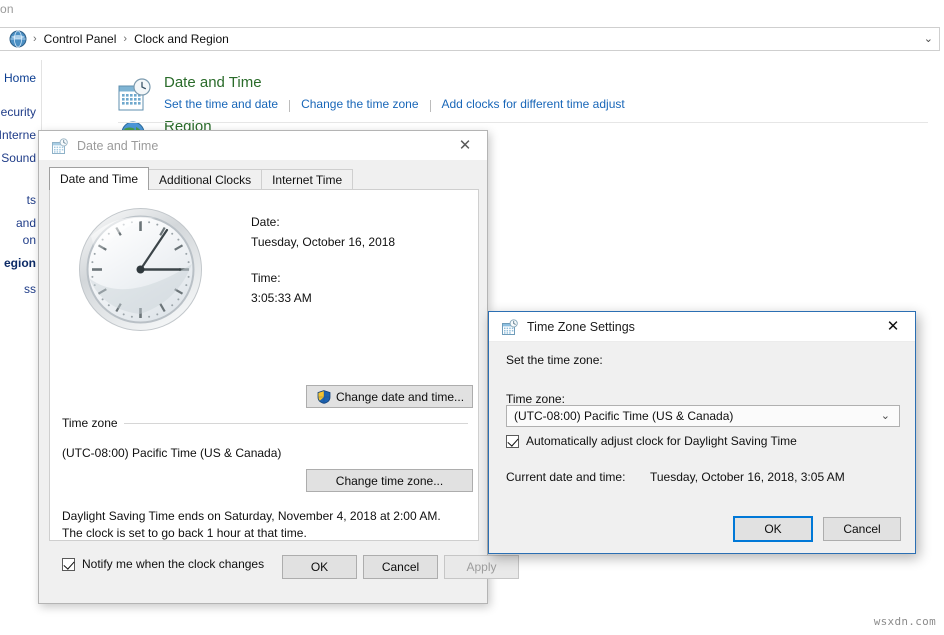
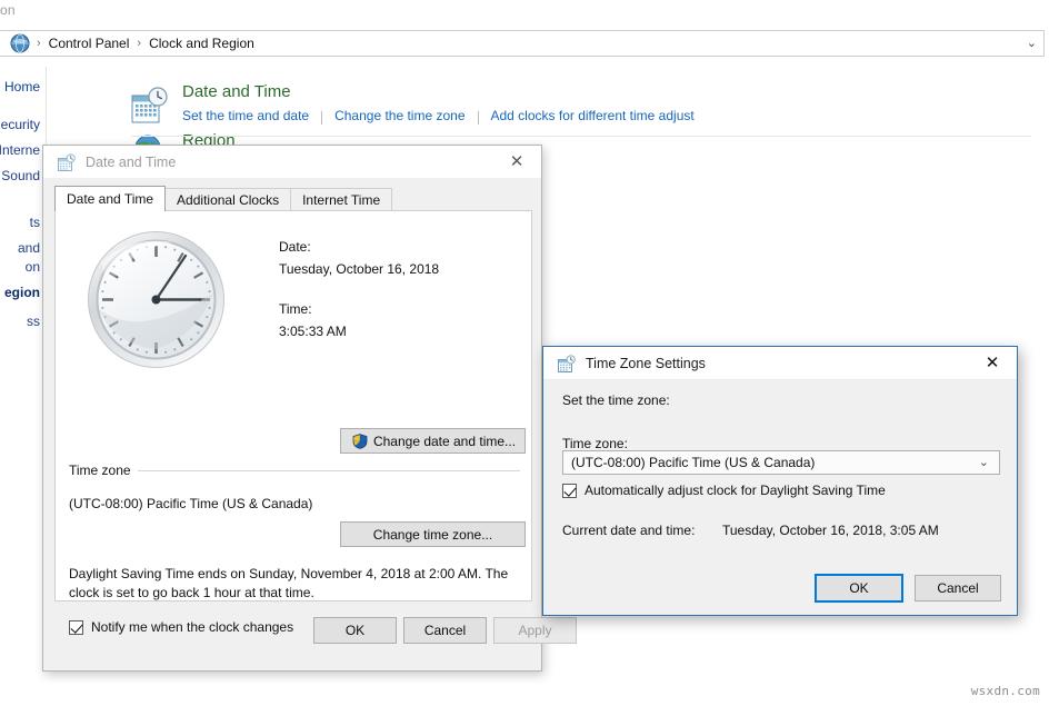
  on
  ›
  Control Panel
  ›
  Clock and Region
  ⌄
  Home
  ecurity
  Interne
  Sound
  ts
  and
  on
  egion
  ss
  Date and Time
  Set the time and date
  Change the time zone
  Add clocks for different time adjust
  Region
  Date and Time
  ✕
  Date and Time
  Additional Clocks
  Internet Time
  Date:
  Tuesday, October 16, 2018
  Time:
  3:05:33 AM
  Change date and time...
  Time zone
  (UTC-08:00) Pacific Time (US & Canada)
  Change time zone...
- Daylight Saving Time ends on Saturday, November 4, 2018 at 2:00 AM. The clock is set to go back 1 hour at that time.
+ Daylight Saving Time ends on Sunday, November 4, 2018 at 2:00 AM. The clock is set to go back 1 hour at that time.
  Notify me when the clock changes
  OK
  Cancel
  Apply
  Time Zone Settings
  ✕
  Set the time zone:
  Time zone:
  (UTC-08:00) Pacific Time (US & Canada)
  ⌄
  Automatically adjust clock for Daylight Saving Time
  Current date and time:
  Tuesday, October 16, 2018, 3:05 AM
  OK
  Cancel
  wsxdn.com
